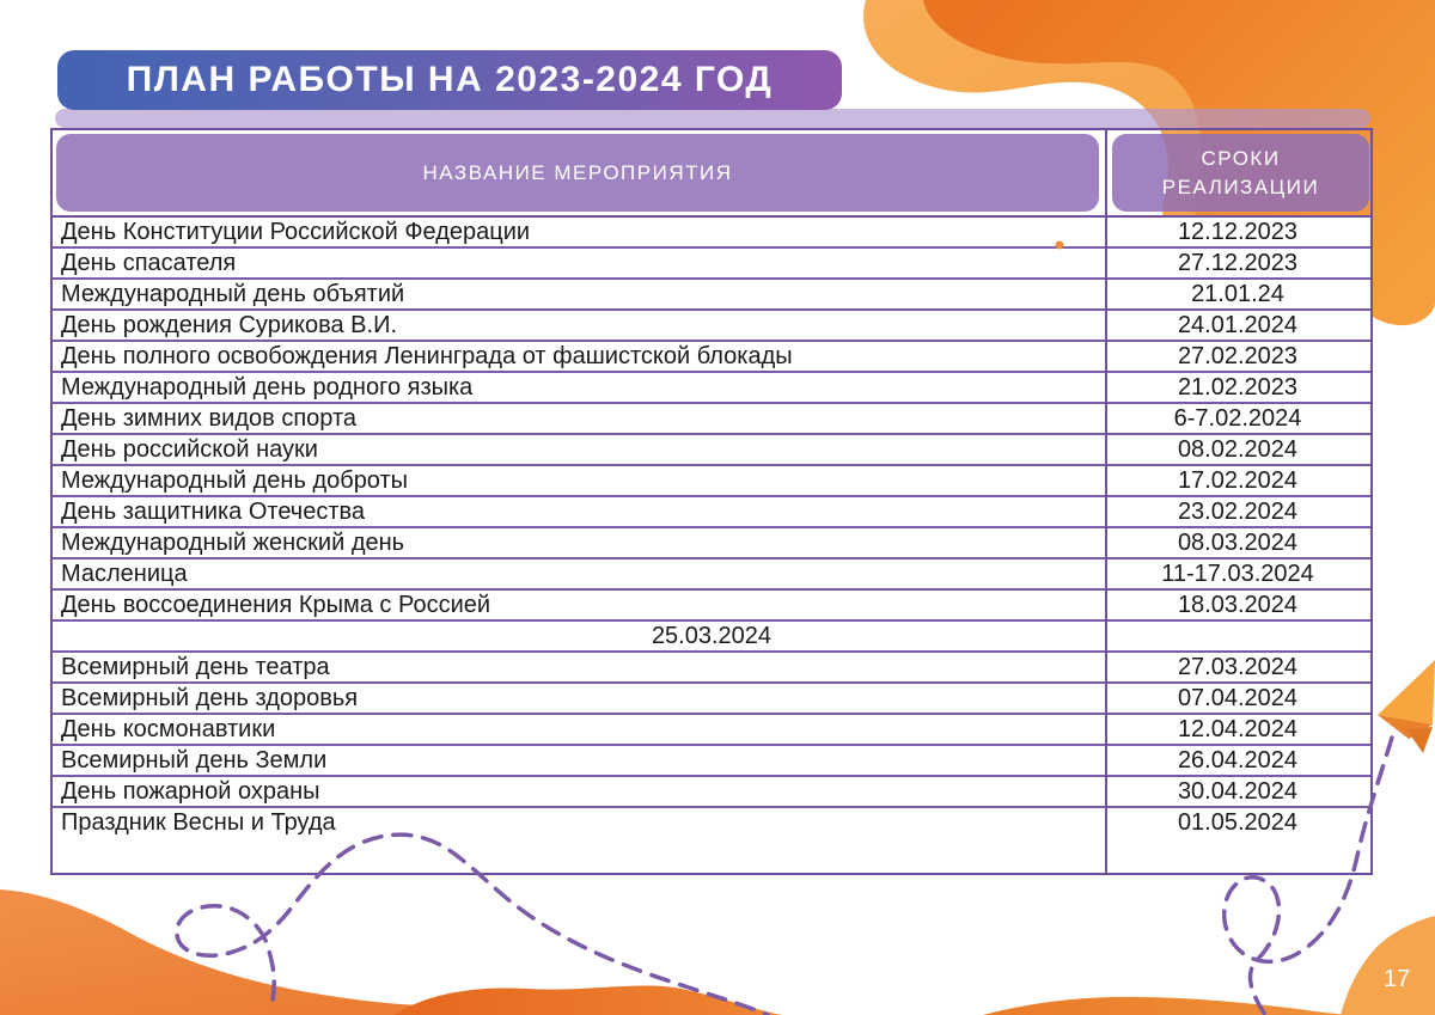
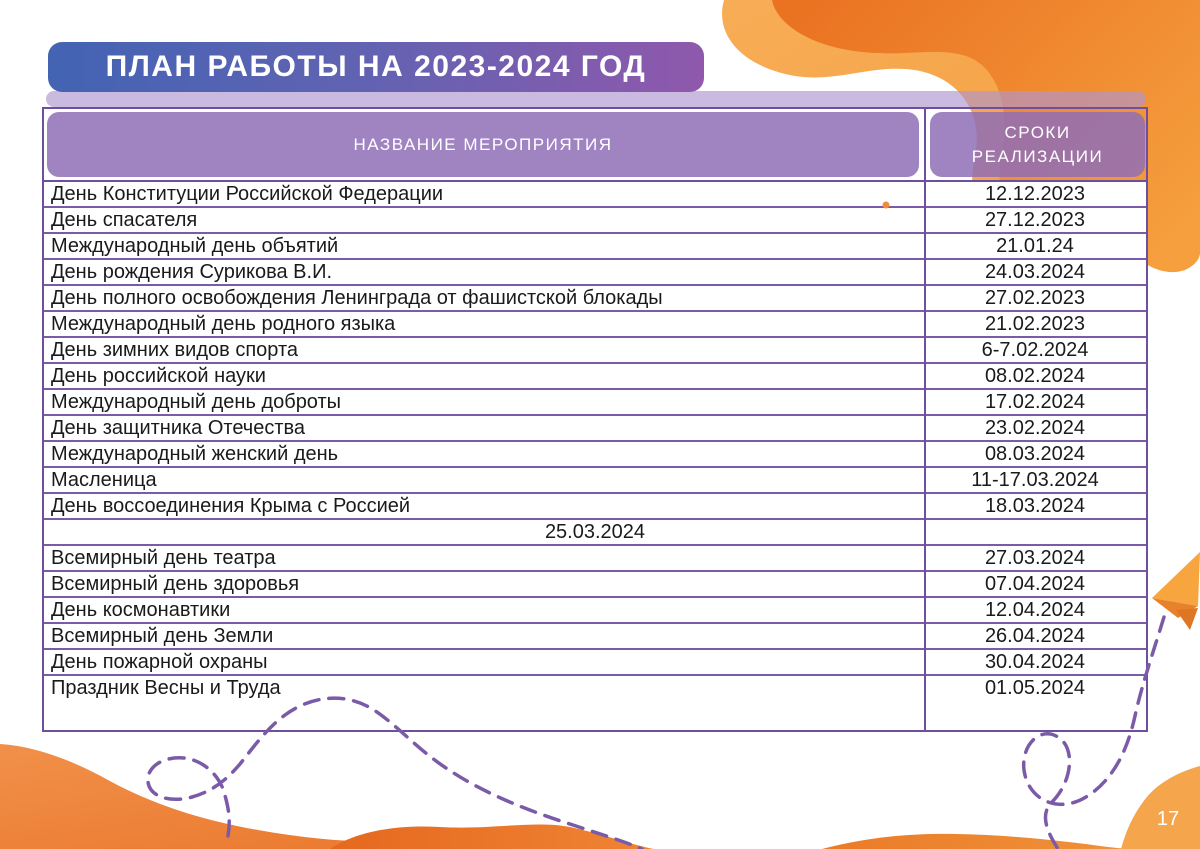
  ПЛАН РАБОТЫ НА 2023-2024 ГОД
  НАЗВАНИЕ МЕРОПРИЯТИЯ
  СРОКИ РЕАЛИЗАЦИИ
  День Конституции Российской Федерации
  12.12.2023
  День спасателя
  27.12.2023
  Международный день объятий
  21.01.24
  День рождения Сурикова В.И.
- 24.01.2024
+ 24.03.2024
  День полного освобождения Ленинграда от фашистской блокады
  27.02.2023
  Международный день родного языка
  21.02.2023
  День зимних видов спорта
  6-7.02.2024
  День российской науки
  08.02.2024
  Международный день доброты
  17.02.2024
  День защитника Отечества
  23.02.2024
  Международный женский день
  08.03.2024
  Масленица
  11-17.03.2024
  День воссоединения Крыма с Россией
  18.03.2024
  25.03.2024
  Всемирный день театра
  27.03.2024
  Всемирный день здоровья
  07.04.2024
  День космонавтики
  12.04.2024
  Всемирный день Земли
  26.04.2024
  День пожарной охраны
  30.04.2024
  Праздник Весны и Труда
  01.05.2024
  17
